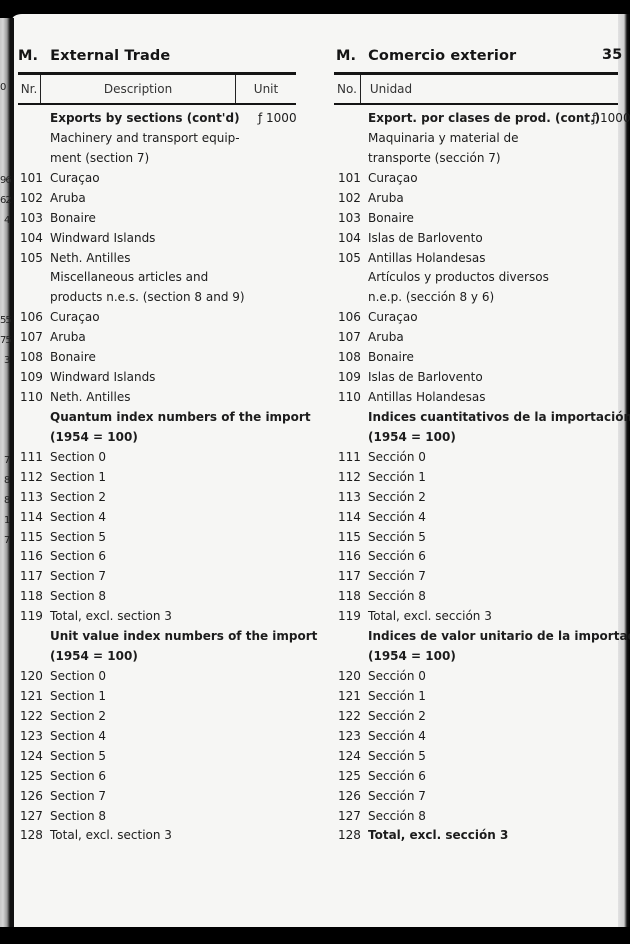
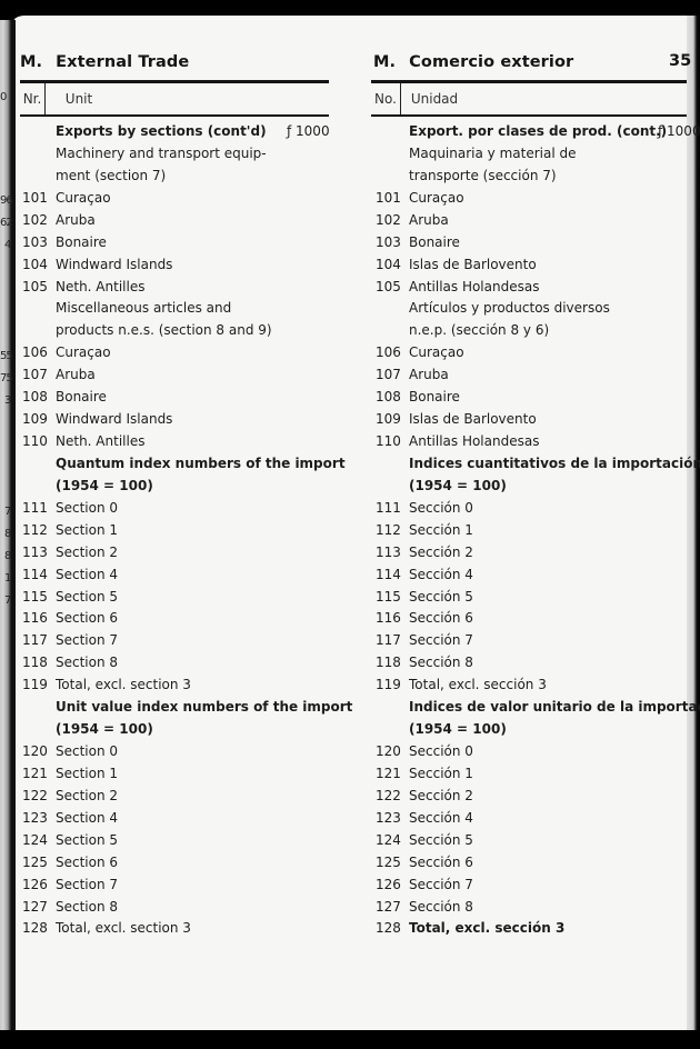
  0
  96
  62
  4
  55
  75
  3
  7
  8
  8
  1
  7
  M. External Trade
  Nr.
- Description
  Unit
  M. Comercio exterior
  35
  No.
  Unidad
  Exports by sections (cont'd)
  ƒ 1000
  Machinery and transport equip-
  ment (section 7)
  101
  Curaçao
  102
  Aruba
  103
  Bonaire
  104
  Windward Islands
  105
  Neth. Antilles
  Miscellaneous articles and
  products n.e.s. (section 8 and 9)
  106
  Curaçao
  107
  Aruba
  108
  Bonaire
  109
  Windward Islands
  110
  Neth. Antilles
  Quantum index numbers of the import
  (1954 = 100)
  111
  Section 0
  112
  Section 1
  113
  Section 2
  114
  Section 4
  115
  Section 5
  116
  Section 6
  117
  Section 7
  118
  Section 8
  119
  Total, excl. section 3
  Unit value index numbers of the import
  (1954 = 100)
  120
  Section 0
  121
  Section 1
  122
  Section 2
  123
  Section 4
  124
  Section 5
  125
  Section 6
  126
  Section 7
  127
  Section 8
  128
  Total, excl. section 3
  Export. por clases de prod. (cont.)
  ƒ 1000
  Maquinaria y material de
  transporte (sección 7)
  101
  Curaçao
  102
  Aruba
  103
  Bonaire
  104
  Islas de Barlovento
  105
  Antillas Holandesas
  Artículos y productos diversos
  n.e.p. (sección 8 y 6)
  106
  Curaçao
  107
  Aruba
  108
  Bonaire
  109
  Islas de Barlovento
  110
  Antillas Holandesas
  Indices cuantitativos de la importación
  (1954 = 100)
  111
  Sección 0
  112
  Sección 1
  113
  Sección 2
  114
  Sección 4
  115
  Sección 5
  116
  Sección 6
  117
  Sección 7
  118
  Sección 8
  119
  Total, excl. sección 3
  Indices de valor unitario de la importa
  (1954 = 100)
  120
  Sección 0
  121
  Sección 1
  122
  Sección 2
  123
  Sección 4
  124
  Sección 5
  125
  Sección 6
  126
  Sección 7
  127
  Sección 8
  128
  Total, excl. sección 3
